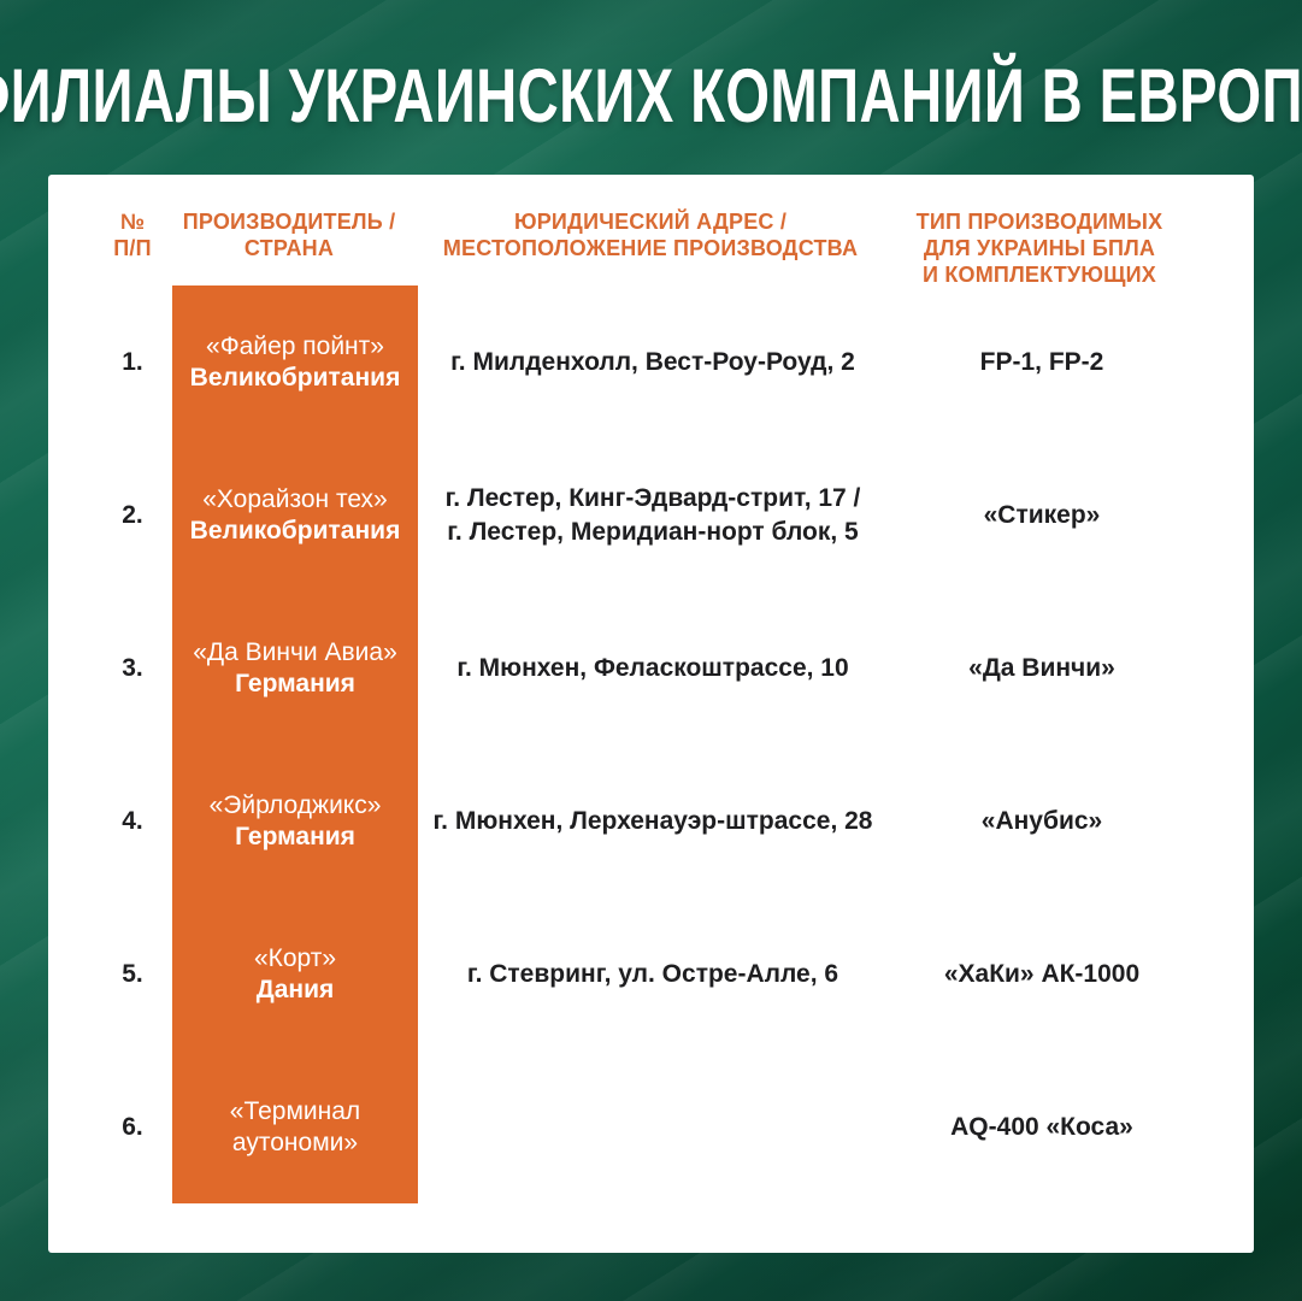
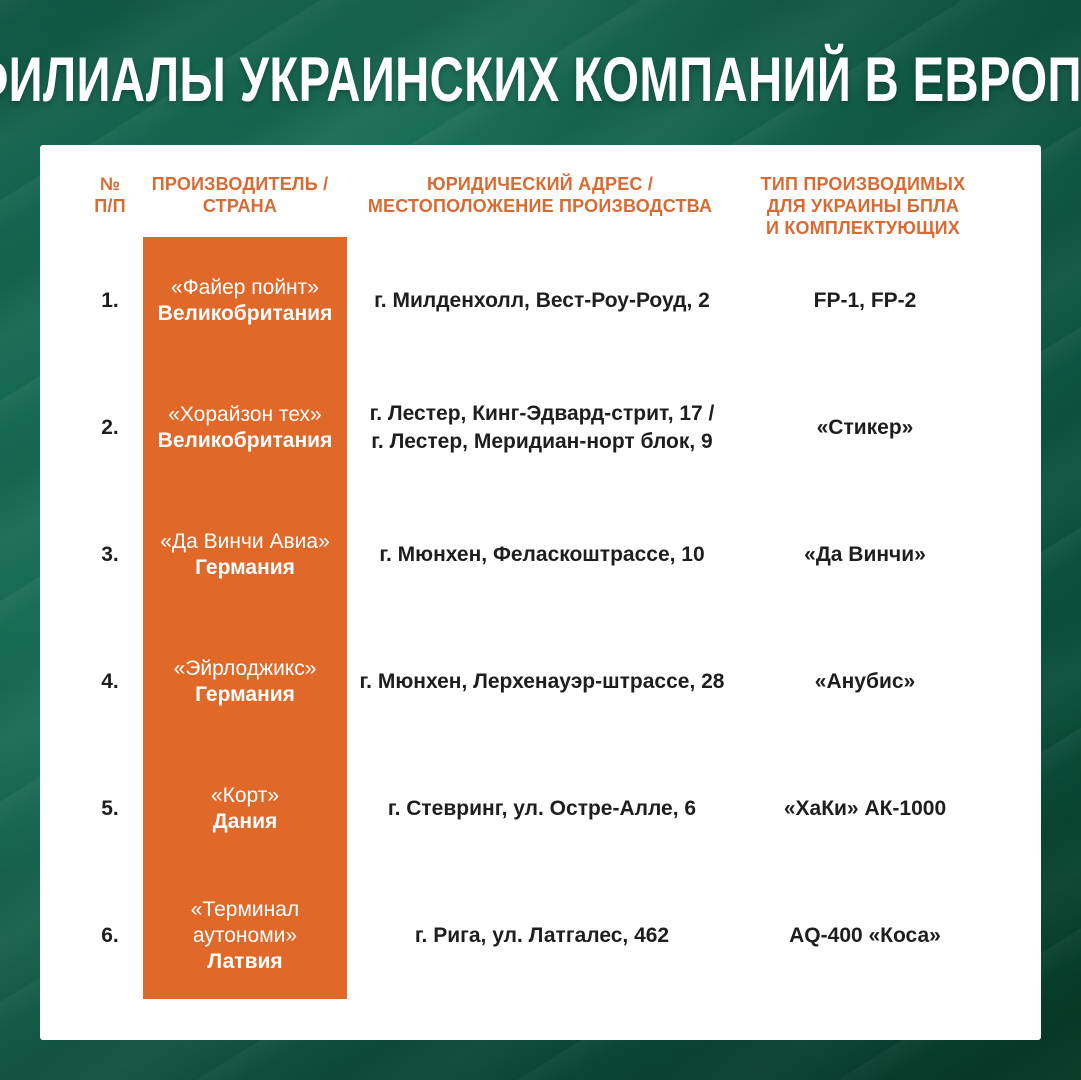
  ИЛИАЛЫ УКРАИНСКИХ КОМПАНИЙ В ЕВРОП
  №
  П/П
  ПРОИЗВОДИТЕЛЬ /
  СТРАНА
  ЮРИДИЧЕСКИЙ АДРЕС /
  МЕСТОПОЛОЖЕНИЕ ПРОИЗВОДСТВА
  ТИП ПРОИЗВОДИМЫХ
  ДЛЯ УКРАИНЫ БПЛА
  И КОМПЛЕКТУЮЩИХ
  1.
  «Файер пойнт»
  Великобритания
  г. Милденхолл, Вест-Роу-Роуд, 2
  FP-1, FP-2
  2.
  «Хорайзон тех»
  Великобритания
  г. Лестер, Кинг-Эдвард-стрит, 17 /
- г. Лестер, Меридиан-норт блок, 5
+ г. Лестер, Меридиан-норт блок, 9
  «Стикер»
  3.
  «Да Винчи Авиа»
  Германия
  г. Мюнхен, Феласкоштрассе, 10
  «Да Винчи»
  4.
  «Эйрлоджикс»
  Германия
  г. Мюнхен, Лерхенауэр-штрассе, 28
  «Анубис»
  5.
  «Корт»
  Дания
  г. Стевринг, ул. Остре-Алле, 6
  «ХаКи» АК-1000
  6.
  «Терминал аутономи»
+ Латвия
+ г. Рига, ул. Латгалес, 462
  AQ-400 «Коса»
